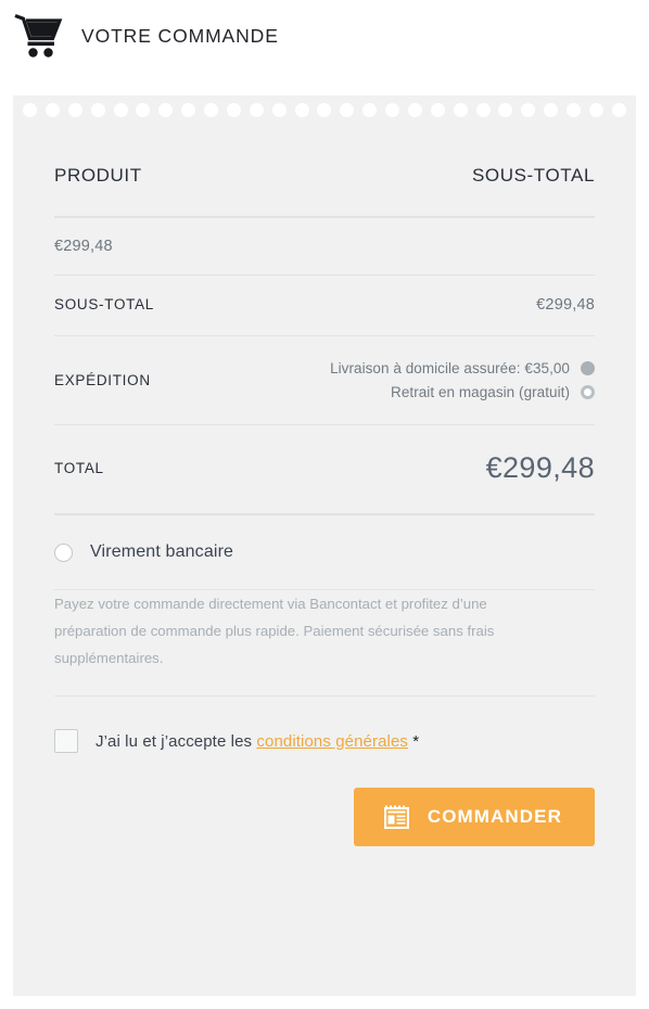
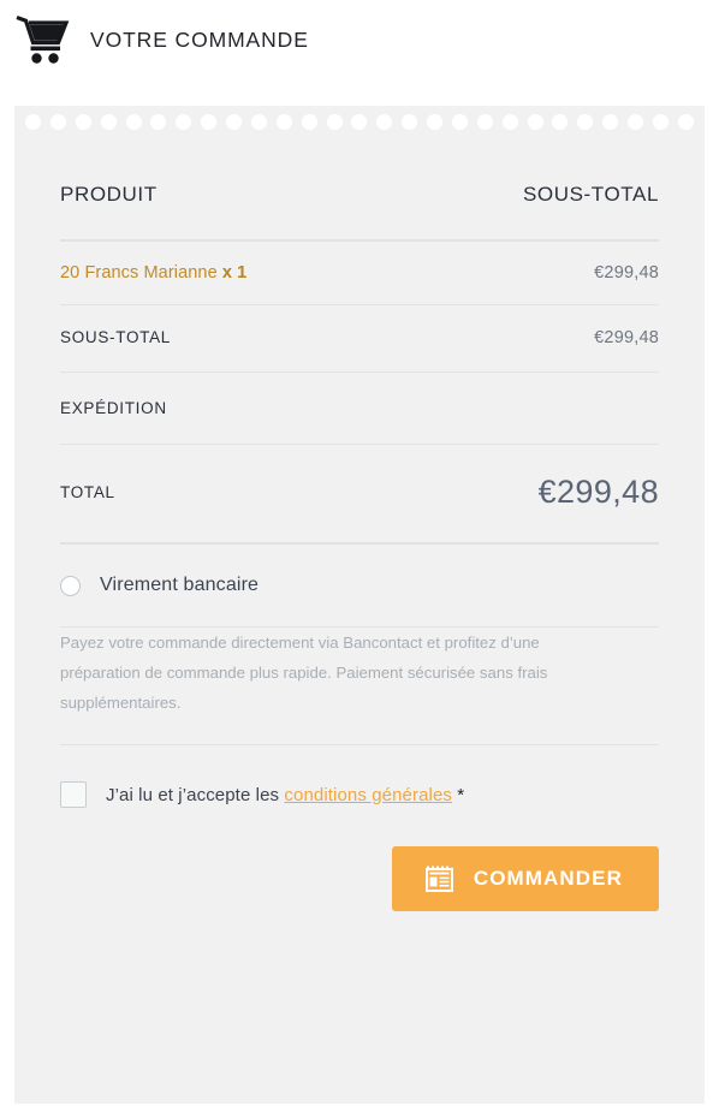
  VOTRE COMMANDE
  PRODUIT
  SOUS-TOTAL
+ 20 Francs Marianne x 1
  €299,48
  SOUS-TOTAL
  €299,48
  EXPÉDITION
- Livraison à domicile assurée: €35,00
- Retrait en magasin (gratuit)
  TOTAL
  €299,48
  Virement bancaire
  Payez votre commande directement via Bancontact et profitez d’une préparation de commande plus rapide. Paiement sécurisée sans frais supplémentaires.
  J’ai lu et j’accepte les conditions générales *
  COMMANDER
